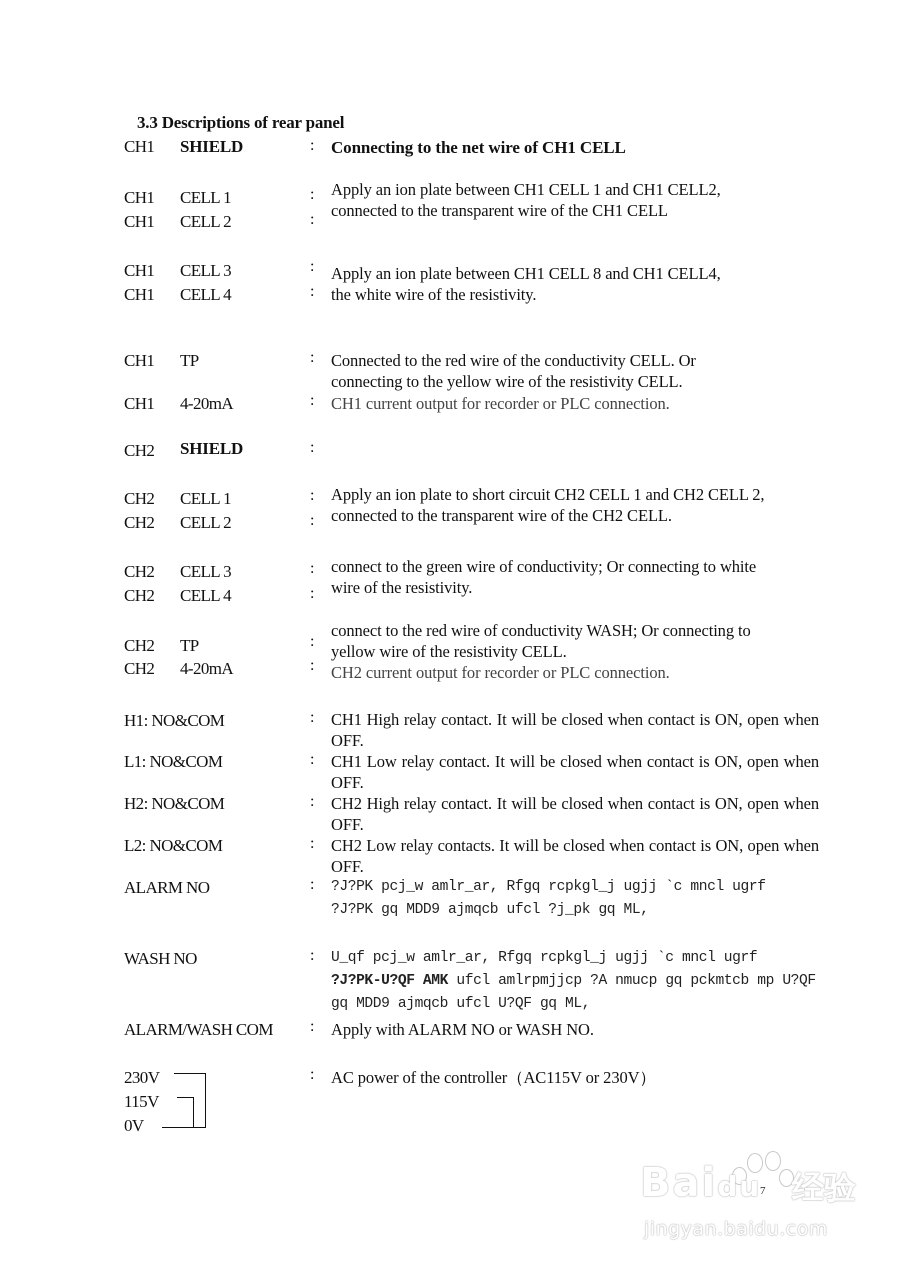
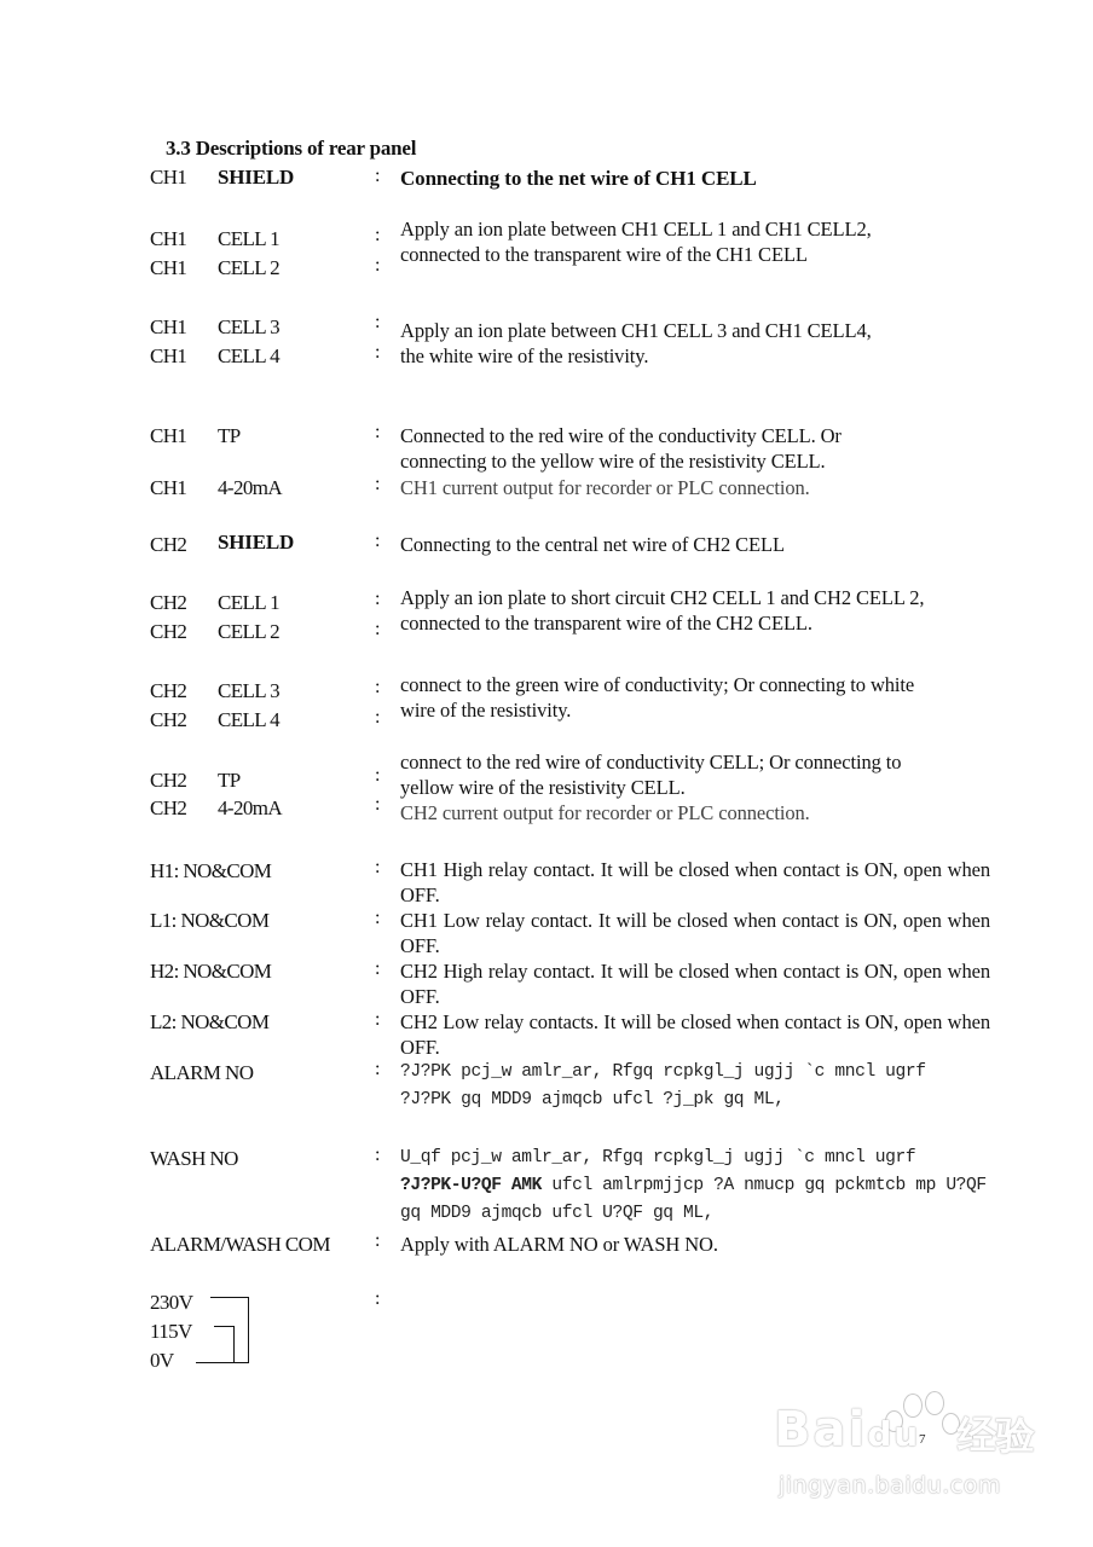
  3.3 Descriptions of rear panel
  CH1
  SHIELD
  :
  Connecting to the net wire of CH1 CELL
  CH1
  CELL 1
  :
  CH1
  CELL 2
  :
  Apply an ion plate between CH1 CELL 1 and CH1 CELL2,
  connected to the transparent wire of the CH1 CELL
  CH1
  CELL 3
  :
  CH1
  CELL 4
  :
- Apply an ion plate between CH1 CELL 8 and CH1 CELL4,
+ Apply an ion plate between CH1 CELL 3 and CH1 CELL4,
  the white wire of the resistivity.
  CH1
  TP
  :
  Connected to the red wire of the conductivity CELL. Or
  connecting to the yellow wire of the resistivity CELL.
  CH1
  4-20mA
  :
  CH1 current output for recorder or PLC connection.
  CH2
  SHIELD
  :
+ Connecting to the central net wire of CH2 CELL
  CH2
  CELL 1
  :
  CH2
  CELL 2
  :
  Apply an ion plate to short circuit CH2 CELL 1 and CH2 CELL 2,
  connected to the transparent wire of the CH2 CELL.
  CH2
  CELL 3
  :
  CH2
  CELL 4
  :
  connect to the green wire of conductivity; Or connecting to white
  wire of the resistivity.
- connect to the red wire of conductivity WASH; Or connecting to
+ connect to the red wire of conductivity CELL; Or connecting to
  yellow wire of the resistivity CELL.
  CH2
  TP
  :
  CH2
  4-20mA
  :
  CH2 current output for recorder or PLC connection.
  H1: NO&COM
  :
  CH1 High relay contact. It will be closed when contact is ON, open when OFF.
  L1: NO&COM
  :
  CH1 Low relay contact. It will be closed when contact is ON, open when OFF.
  H2: NO&COM
  :
  CH2 High relay contact. It will be closed when contact is ON, open when OFF.
  L2: NO&COM
  :
  CH2 Low relay contacts. It will be closed when contact is ON, open when OFF.
  ALARM NO
  :
  ?J?PK pcj_w amlr_ar, Rfgq rcpkgl_j ugjj `c mncl ugrf
  ?J?PK gq MDD9 ajmqcb ufcl ?j_pk gq ML,
  WASH NO
  :
  U_qf pcj_w amlr_ar, Rfgq rcpkgl_j ugjj `c mncl ugrf
  ?J?PK-U?QF AMK ufcl amlrpmjjcp ?A nmucp gq pckmtcb mp U?QF
  gq MDD9 ajmqcb ufcl U?QF gq ML,
  ALARM/WASH COM
  :
  Apply with ALARM NO or WASH NO.
  230V
  115V
  0V
  :
- AC power of the controller（AC115V or 230V）
  Baidu
  经验
  jingyan.baidu.com
  7
